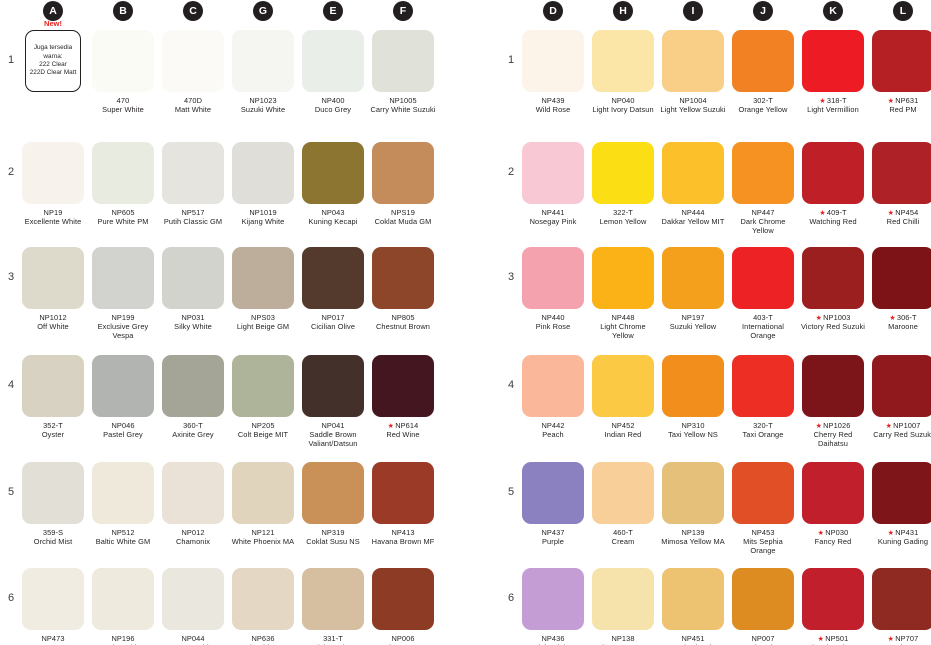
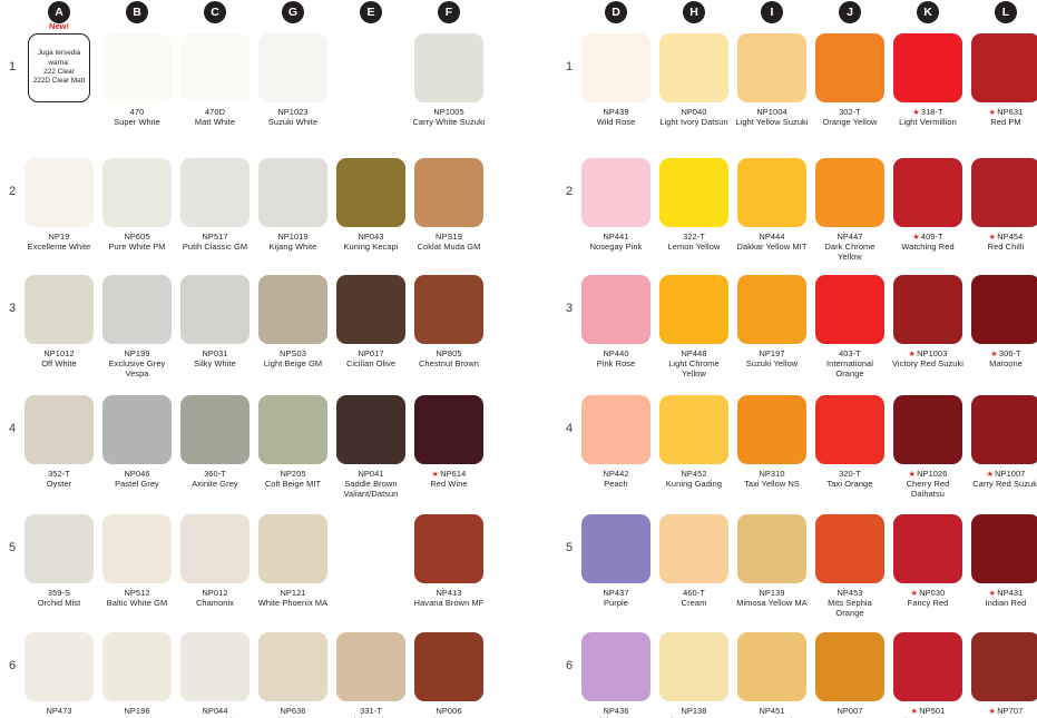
  A
  B
  C
  G
  E
  F
  1
  New!
  470
  Super White
  470D
  Matt White
  NP1023
  Suzuki White
- NP400
- Duco Grey
  NP1005
  Carry White Suzuki
  2
  NP19
  Excellente White
  NP605
  Pure White PM
  NP517
  Putih Classic GM
  NP1019
  Kijang White
  NP043
  Kuning Kecapi
  NPS19
  Coklat Muda GM
  3
  NP1012
  Off White
  NP199
  Exclusive Grey Vespa
  NP031
  Silky White
  NPS03
  Light Beige GM
  NP017
  Cicilian Olive
  NP805
  Chestnut Brown
  4
  352-T
  Oyster
  NP046
  Pastel Grey
  360-T
  Axinite Grey
  NP205
  Colt Beige MIT
  NP041
  Saddle Brown Valiant/Datsun
  ★NP614
  Red Wine
  5
  359-S
  Orchid Mist
  NP512
  Baltic White GM
  NP012
  Chamonix
  NP121
  White Phoenix MA
- NP319
- Coklat Susu NS
  NP413
  Havana Brown MF
  6
  NP473
  NP196
  NP044
  NP636
  331-T
  NP006
  D
  H
  I
  J
  K
  L
  1
  NP439
  Wild Rose
  NP040
  Light Ivory Datsun
  NP1004
  Light Yellow Suzuki
  302-T
  Orange Yellow
  ★318-T
  Light Vermillion
  ★NP631
  Red PM
  2
  NP441
  Nosegay Pink
  322-T
  Lemon Yellow
  NP444
  Dakkar Yellow MIT
  NP447
  Dark Chrome Yellow
  ★409-T
  Watching Red
  ★NP454
  Red Chilli
  3
  NP440
  Pink Rose
  NP448
  Light Chrome Yellow
  NP197
  Suzuki Yellow
  403-T
  International Orange
  ★NP1003
  Victory Red Suzuki
  ★306-T
  Maroone
  4
  NP442
  Peach
  NP452
- Indian Red
+ Kuning Gading
  NP310
  Taxi Yellow NS
  320-T
  Taxi Orange
  ★NP1026
  Cherry Red Daihatsu
  ★NP1007
  Carry Red Suzuk
  5
  NP437
  Purple
  460-T
  Cream
  NP139
  Mimosa Yellow MA
  NP453
  Mits Sephia Orange
  ★NP030
  Fancy Red
  ★NP431
- Kuning Gading
+ Indian Red
  6
  NP436
  NP138
  NP451
  NP007
  ★NP501
  ★NP707
